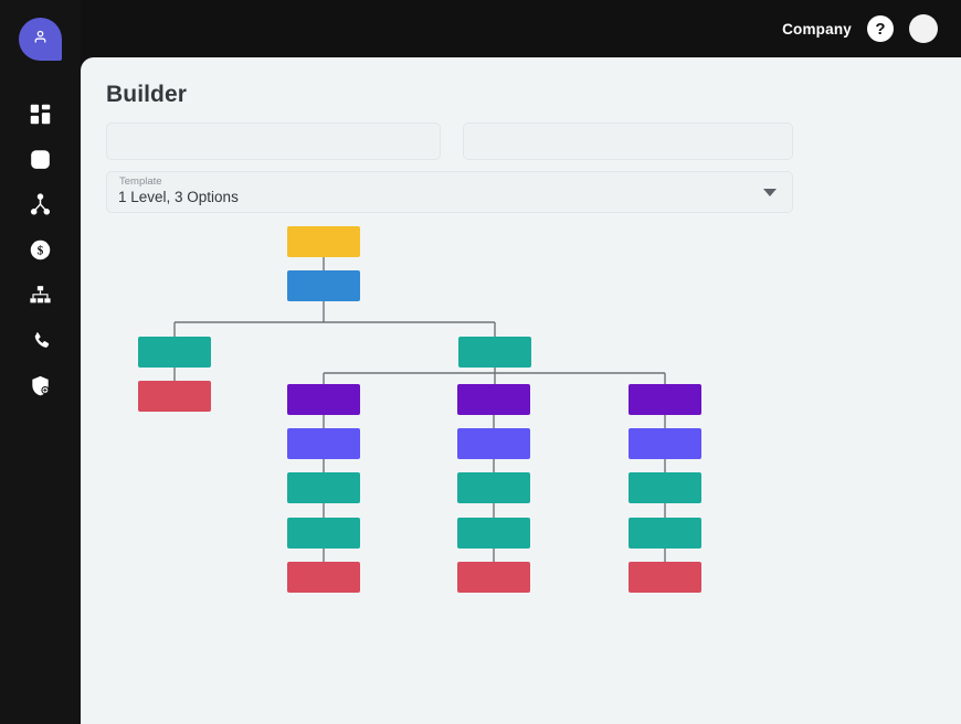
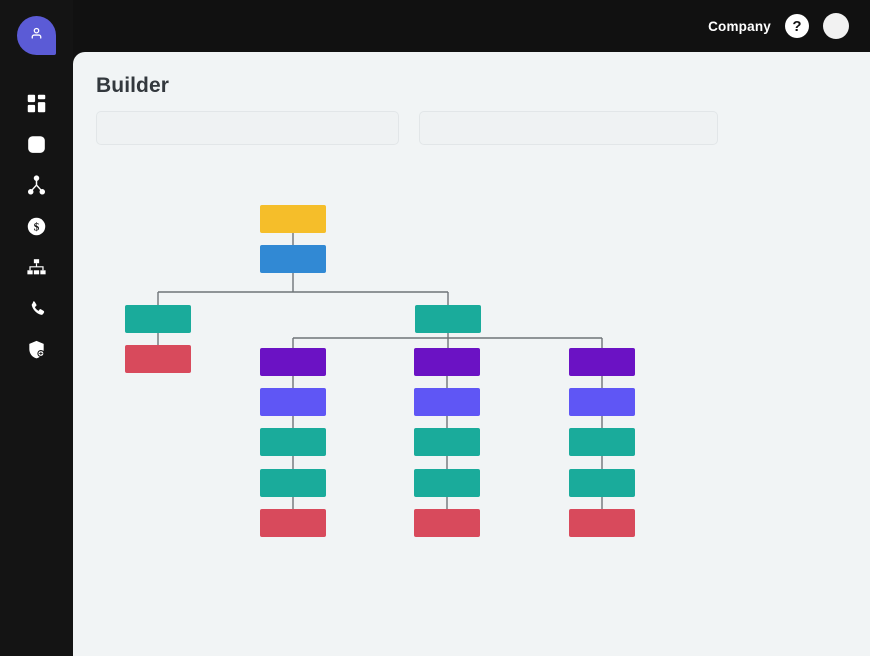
  $
  Company
  ?
  Builder
- Template
- 1 Level, 3 Options
